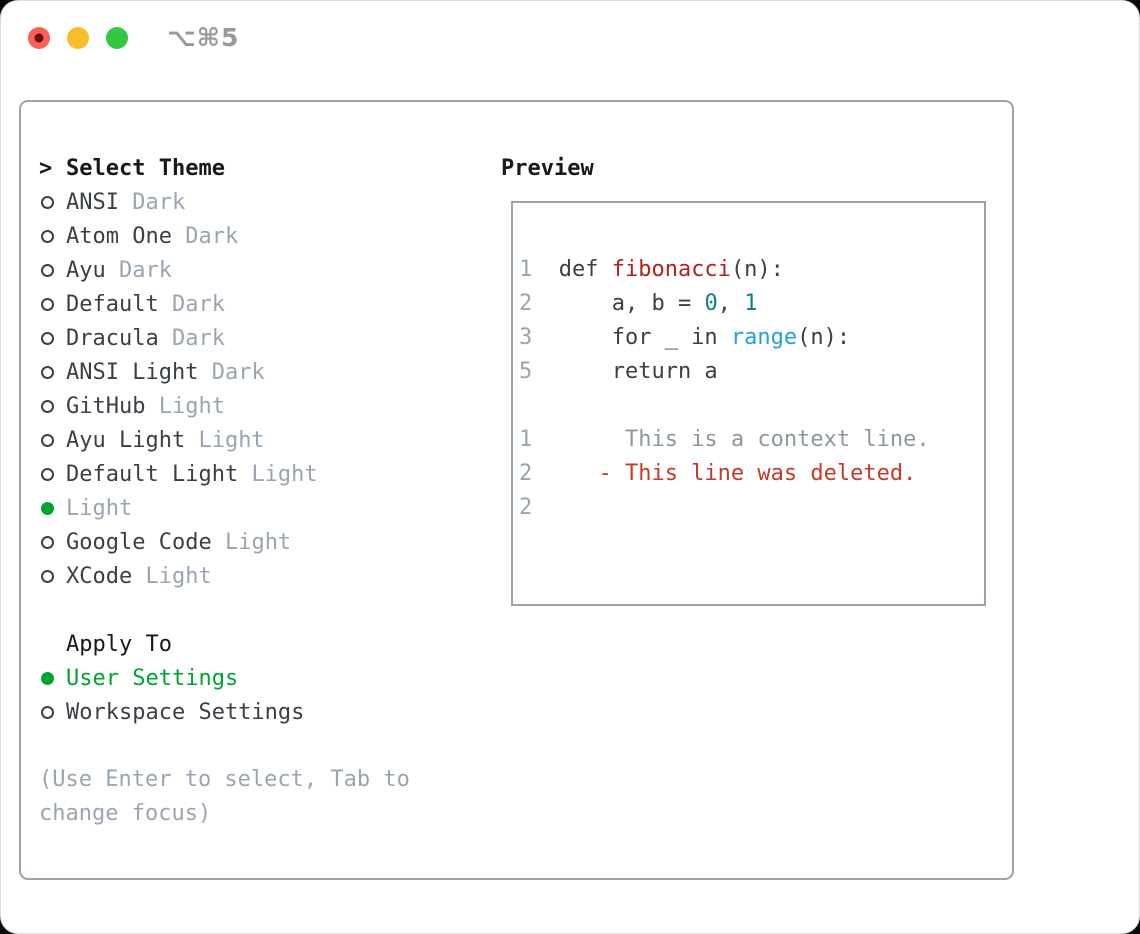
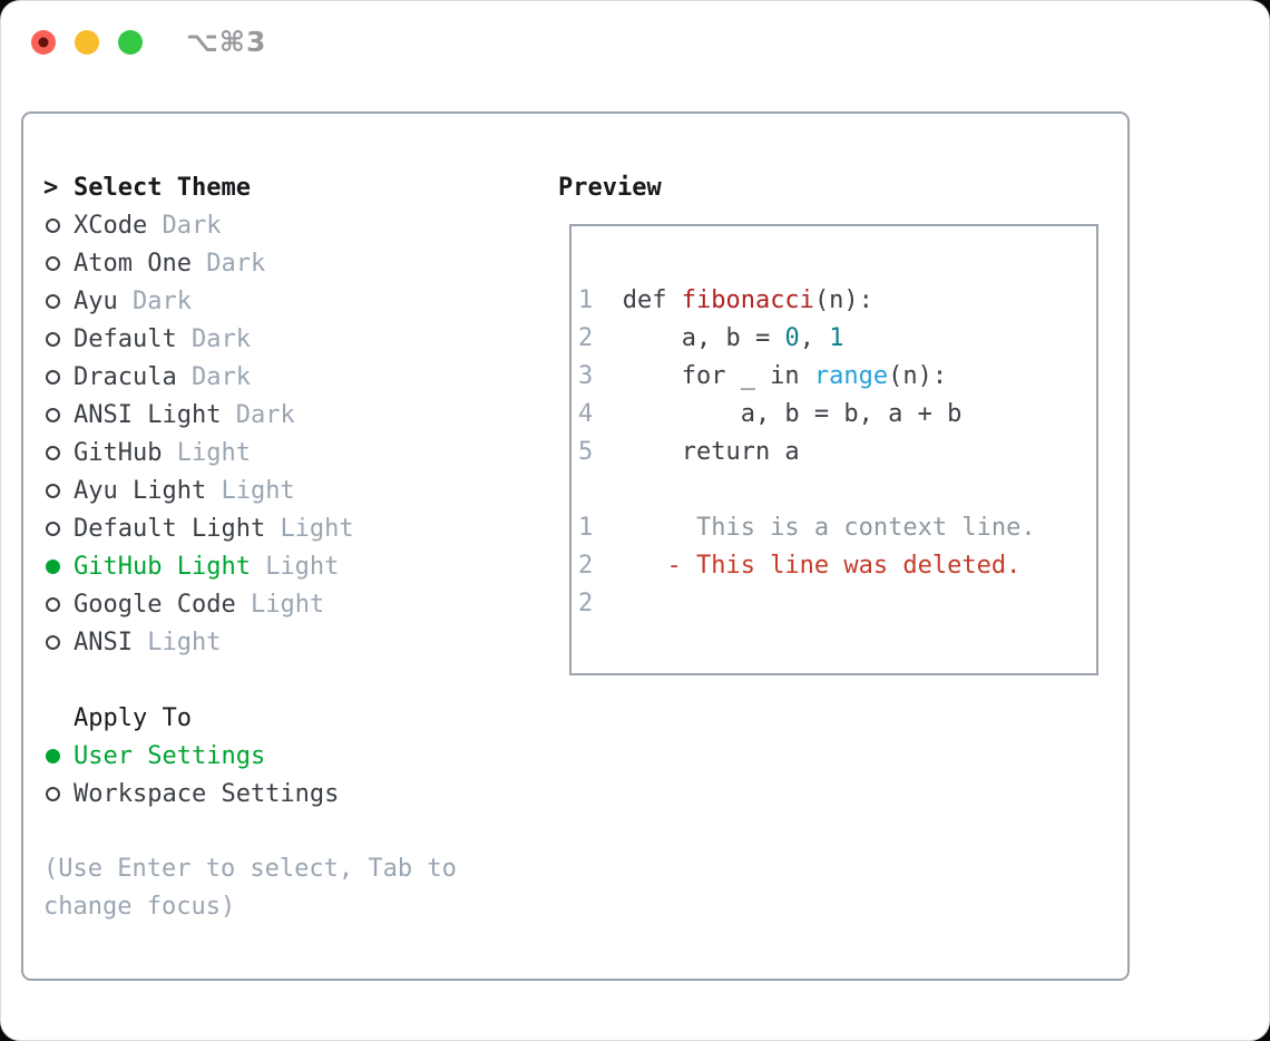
- ⌥⌘5
+ ⌥⌘3
  >
  Select Theme
- ANSI
+ XCode
  Dark
  Atom One
  Dark
  Ayu
  Dark
  Default
  Dark
  Dracula
  Dark
  ANSI Light
  Dark
  GitHub
  Light
  Ayu Light
  Light
  Default Light
  Light
+ GitHub Light
  Light
  Google Code
  Light
- XCode
+ ANSI
  Light
  Apply To
  User Settings
  Workspace Settings
  (Use Enter to select, Tab to change focus)
  Preview
  1
  def
  fibonacci
  (n):
  2
  a, b =
  0
  ,
  1
  3
  for _ in
  range
  (n):
+ 4
+ a, b = b, a + b
  5
  return a
  1
  This is a context line.
  2
  - This line was deleted.
  2
